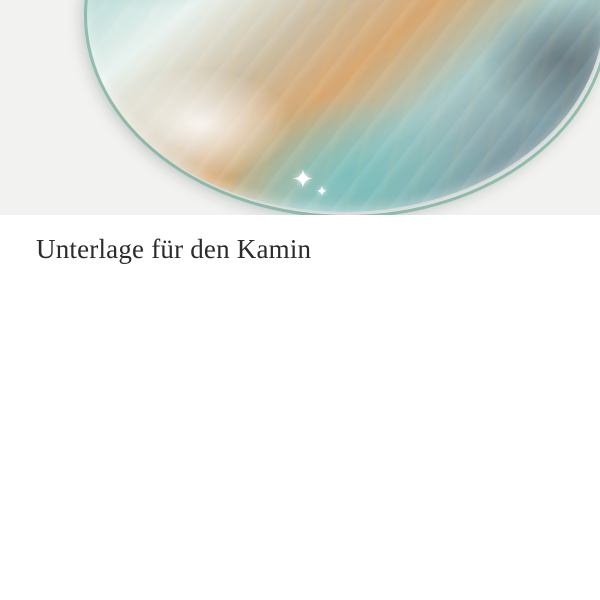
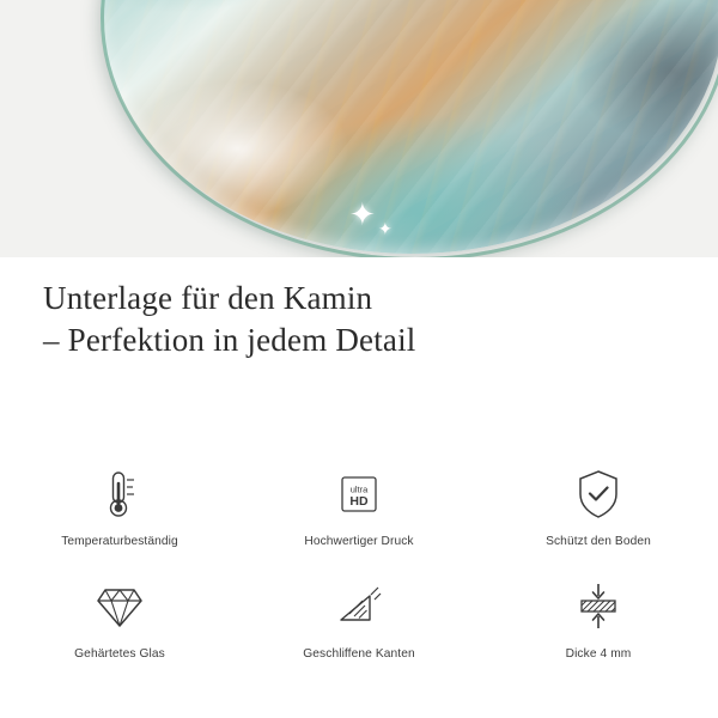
  ✦
  ✦
  Unterlage für den Kamin
+ – Perfektion in jedem Detail
+ Temperaturbeständig
+ ultra
+ HD
+ Hochwertiger Druck
+ Schützt den Boden
+ Gehärtetes Glas
+ Geschliffene Kanten
+ Dicke 4 mm
